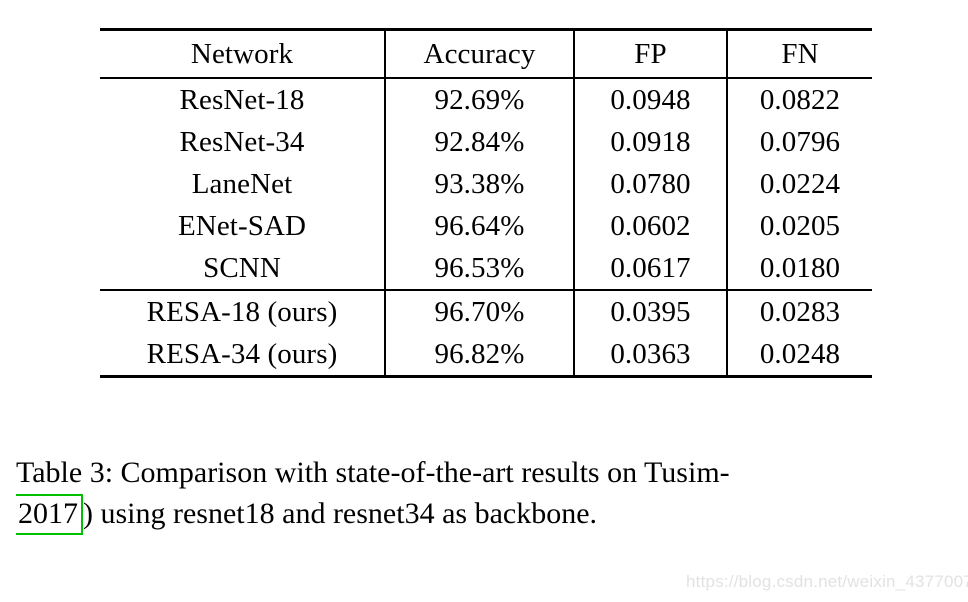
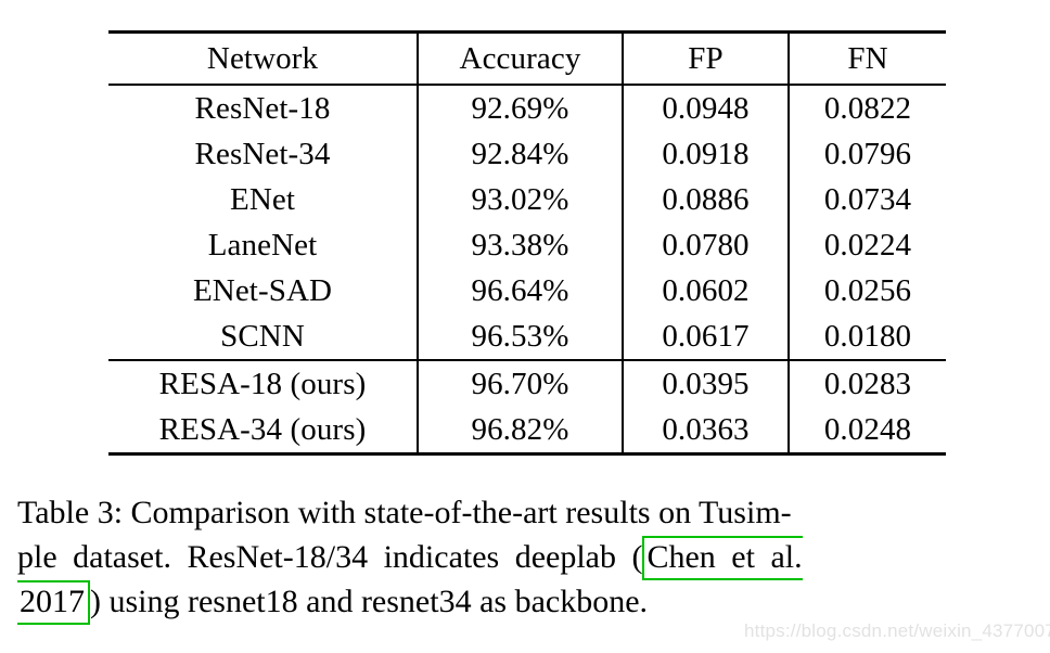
  Network	Accuracy	FP	FN
  ResNet-18	92.69%	0.0948	0.0822
  ResNet-34	92.84%	0.0918	0.0796
+ ENet	93.02%	0.0886	0.0734
  LaneNet	93.38%	0.0780	0.0224
- ENet-SAD	96.64%	0.0602	0.0205
+ ENet-SAD	96.64%	0.0602	0.0256
  SCNN	96.53%	0.0617	0.0180
  RESA-18 (ours)	96.70%	0.0395	0.0283
  RESA-34 (ours)	96.82%	0.0363	0.0248
  Table 3: Comparison with state-of-the-art results on Tusim-
+ ple dataset. ResNet-18/34 indicates deeplab ( Chen et al.
  2017 ) using resnet18 and resnet34 as backbone.
  https://blog.csdn.net/weixin_437700
